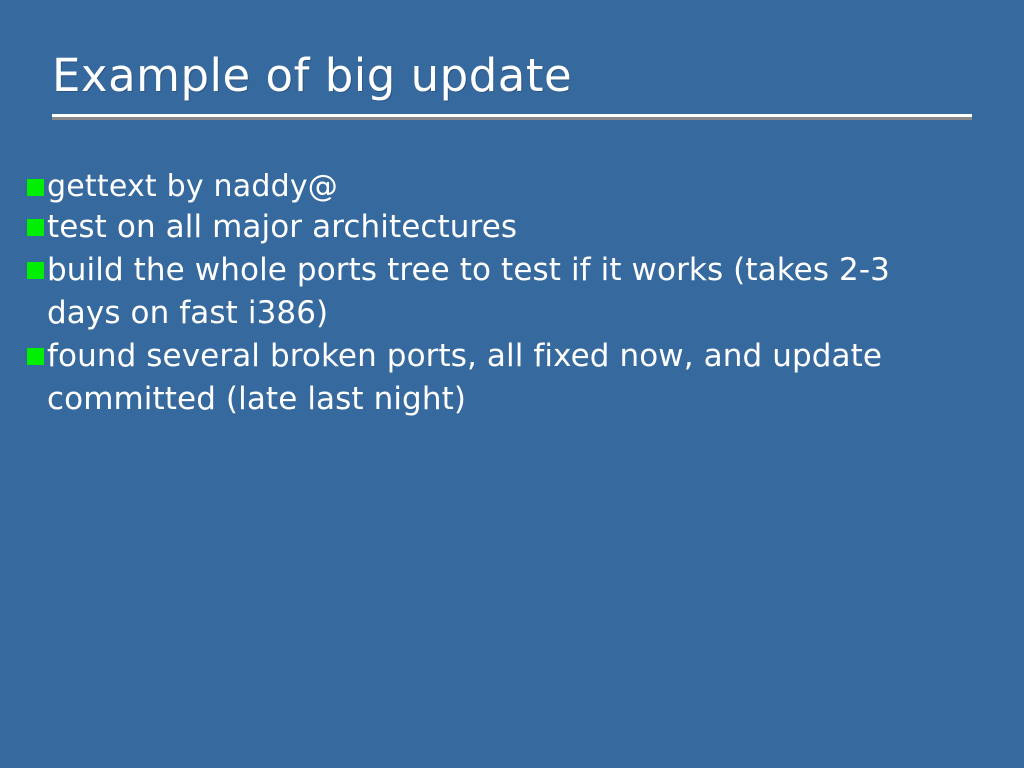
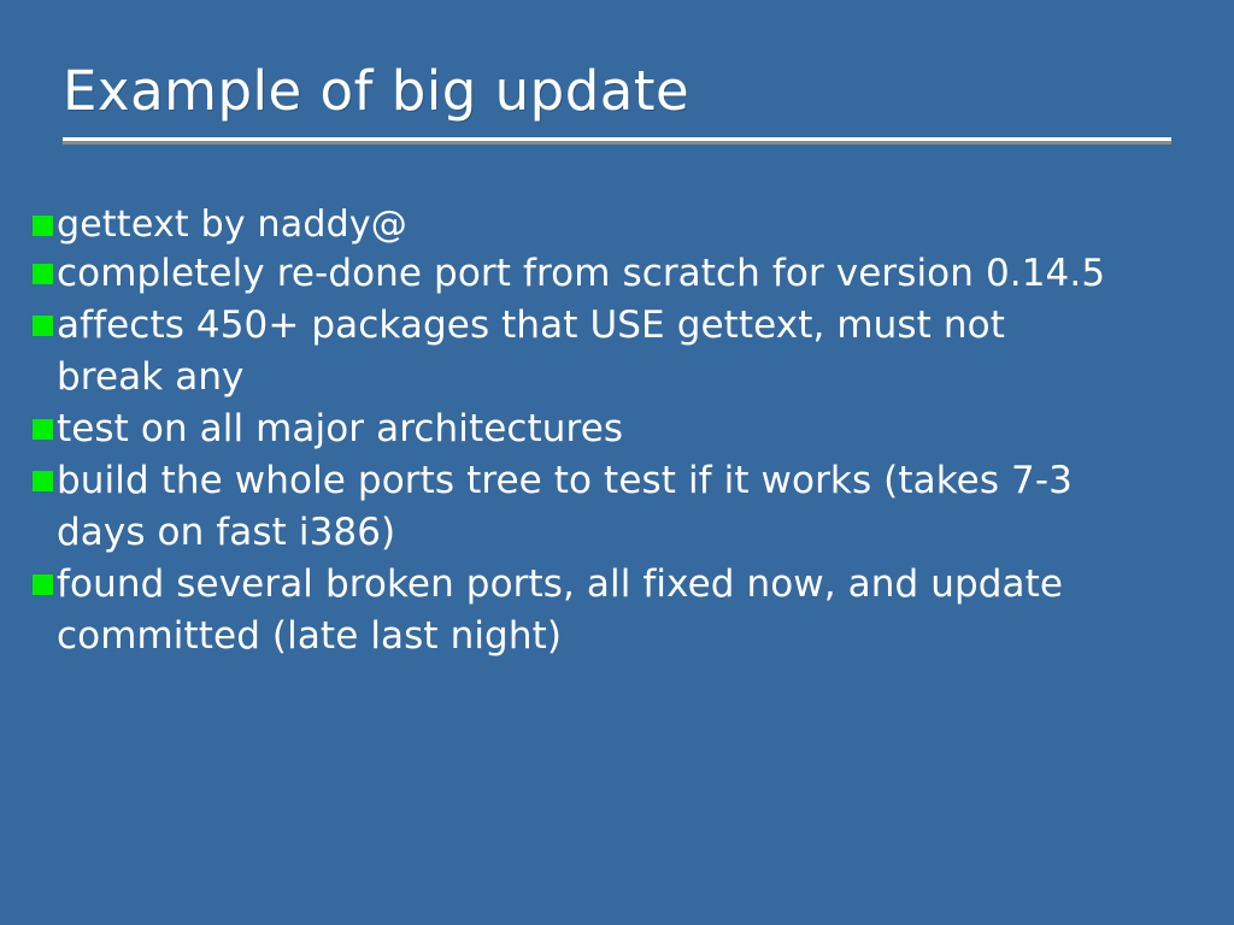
  Example of big update
  gettext by naddy@
+ completely re-done port from scratch for version 0.14.5
+ affects 450+ packages that USE gettext, must not break any
  test on all major architectures
- build the whole ports tree to test if it works (takes 2-3 days on fast i386)
+ build the whole ports tree to test if it works (takes 7-3 days on fast i386)
  found several broken ports, all fixed now, and update committed (late last night)
